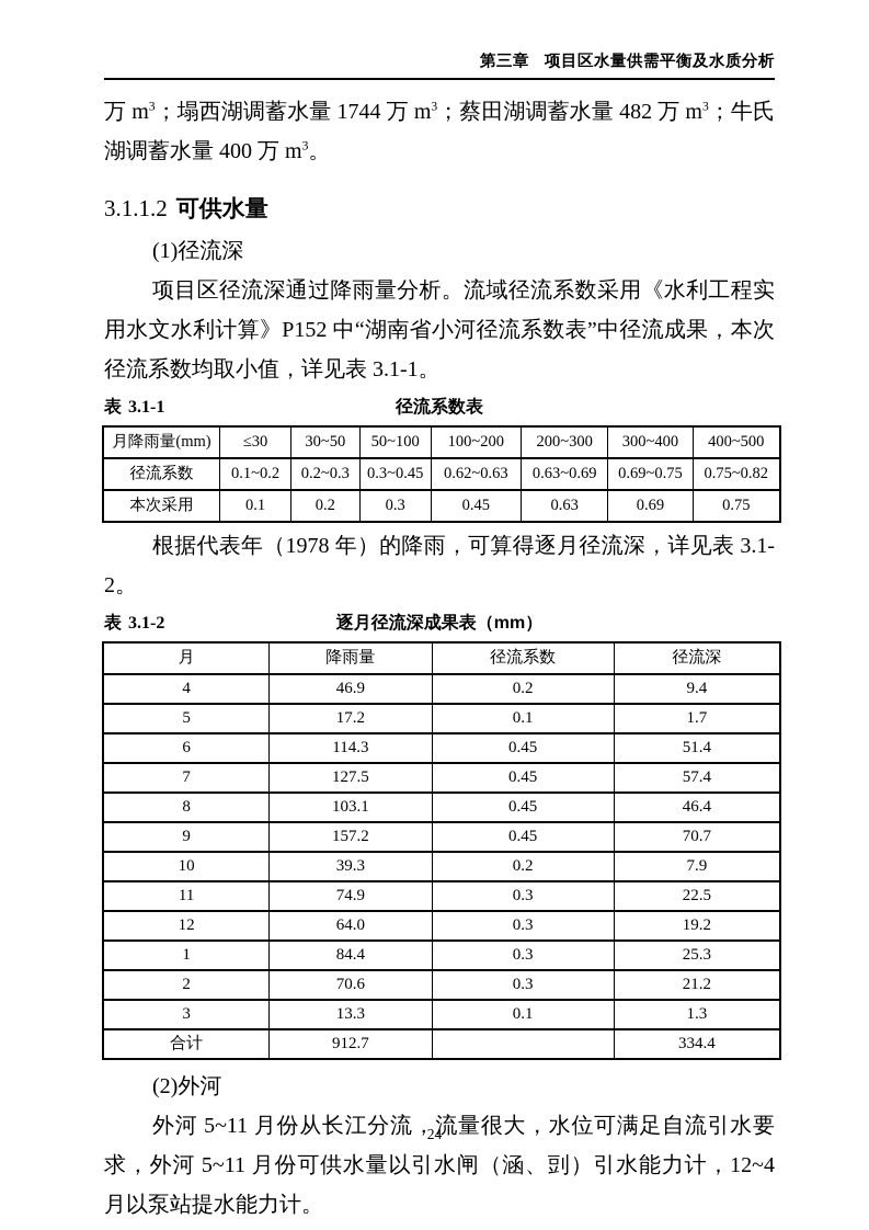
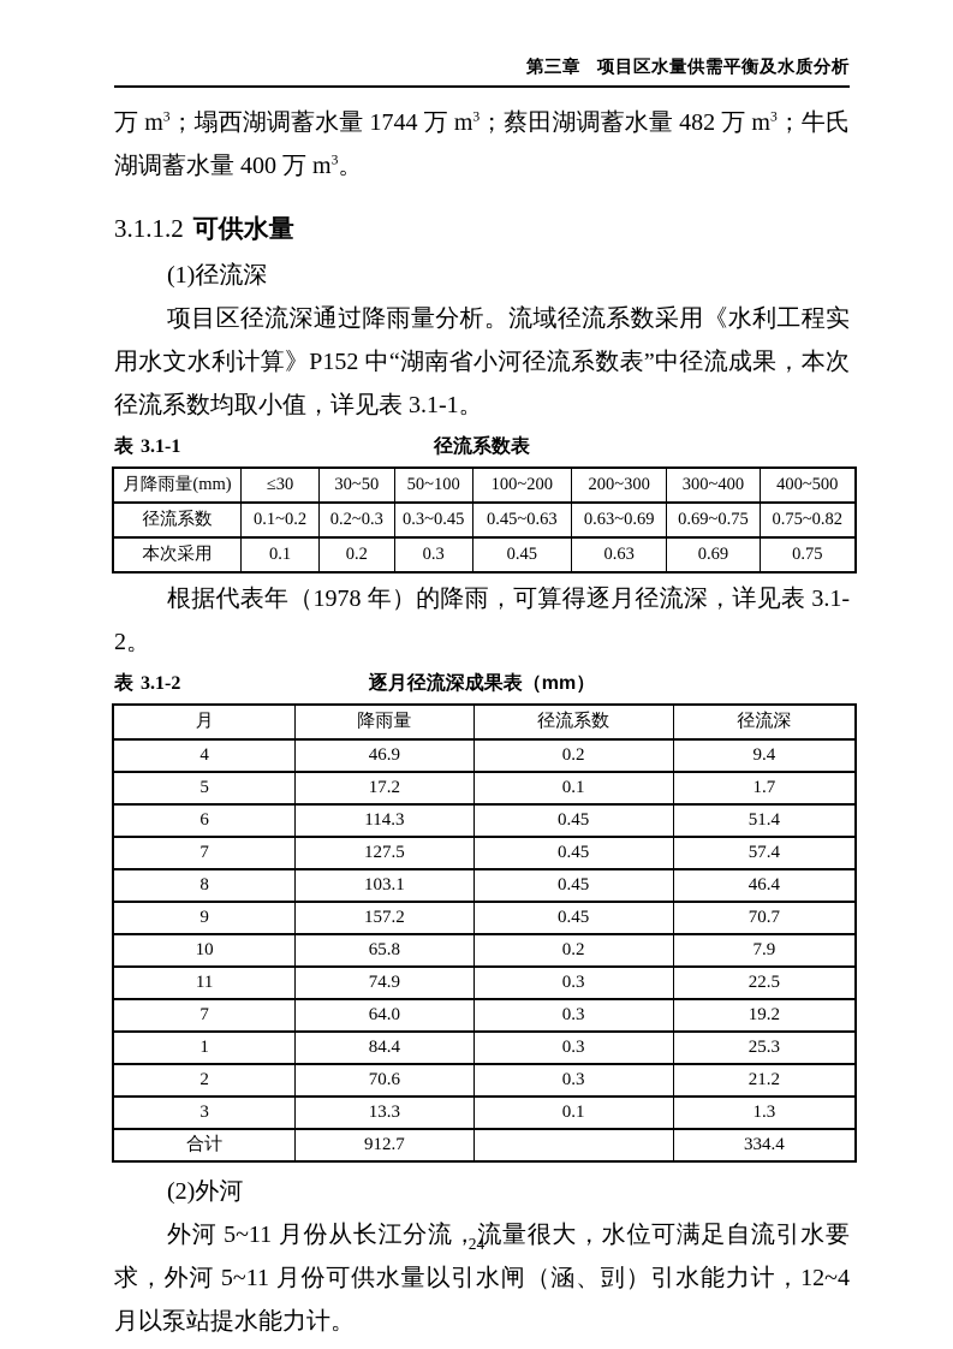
  第三章 项目区水量供需平衡及水质分析
  万 m3；塌西湖调蓄水量 1744 万 m3；蔡田湖调蓄水量 482 万 m3；牛氏湖调蓄水量 400 万 m3。
  3.1.1.2 可供水量
  (1)径流深
  项目区径流深通过降雨量分析。流域径流系数采用《水利工程实用水文水利计算》P152 中“湖南省小河径流系数表”中径流成果，本次径流系数均取小值，详见表 3.1-1。
  表 3.1-1
  径流系数表
  月降雨量(mm)	≤30	30~50	50~100	100~200	200~300	300~400	400~500
- 径流系数	0.1~0.2	0.2~0.3	0.3~0.45	0.62~0.63	0.63~0.69	0.69~0.75	0.75~0.82
+ 径流系数	0.1~0.2	0.2~0.3	0.3~0.45	0.45~0.63	0.63~0.69	0.69~0.75	0.75~0.82
  本次采用	0.1	0.2	0.3	0.45	0.63	0.69	0.75
  根据代表年（1978 年）的降雨，可算得逐月径流深，详见表 3.1-2。
  表 3.1-2
  逐月径流深成果表（mm）
  月	降雨量	径流系数	径流深
  4	46.9	0.2	9.4
  5	17.2	0.1	1.7
  6	114.3	0.45	51.4
  7	127.5	0.45	57.4
  8	103.1	0.45	46.4
  9	157.2	0.45	70.7
- 10	39.3	0.2	7.9
+ 10	65.8	0.2	7.9
  11	74.9	0.3	22.5
- 12	64.0	0.3	19.2
+ 7	64.0	0.3	19.2
  1	84.4	0.3	25.3
  2	70.6	0.3	21.2
  3	13.3	0.1	1.3
  合计	912.7		334.4
  (2)外河
  外河 5~11 月份从长江分流，流量很大，水位可满足自流引水要求，外河 5~11 月份可供水量以引水闸（涵、剅）引水能力计，12~4 月以泵站提水能力计。
  24
